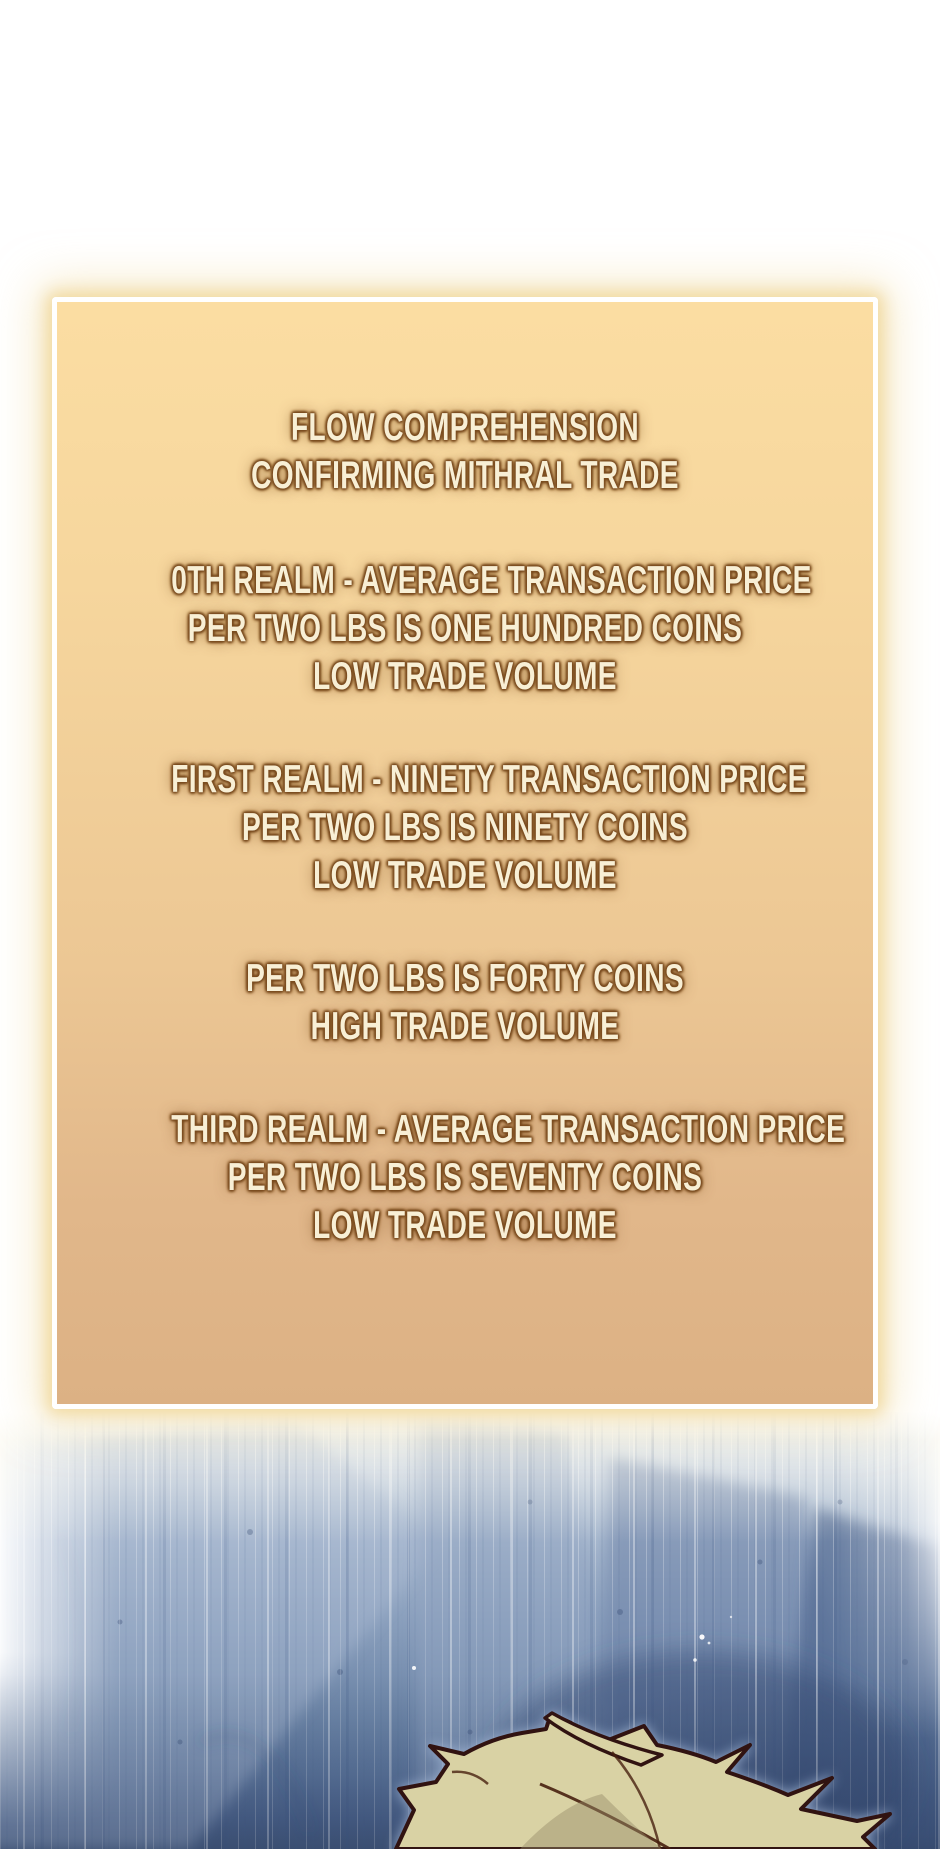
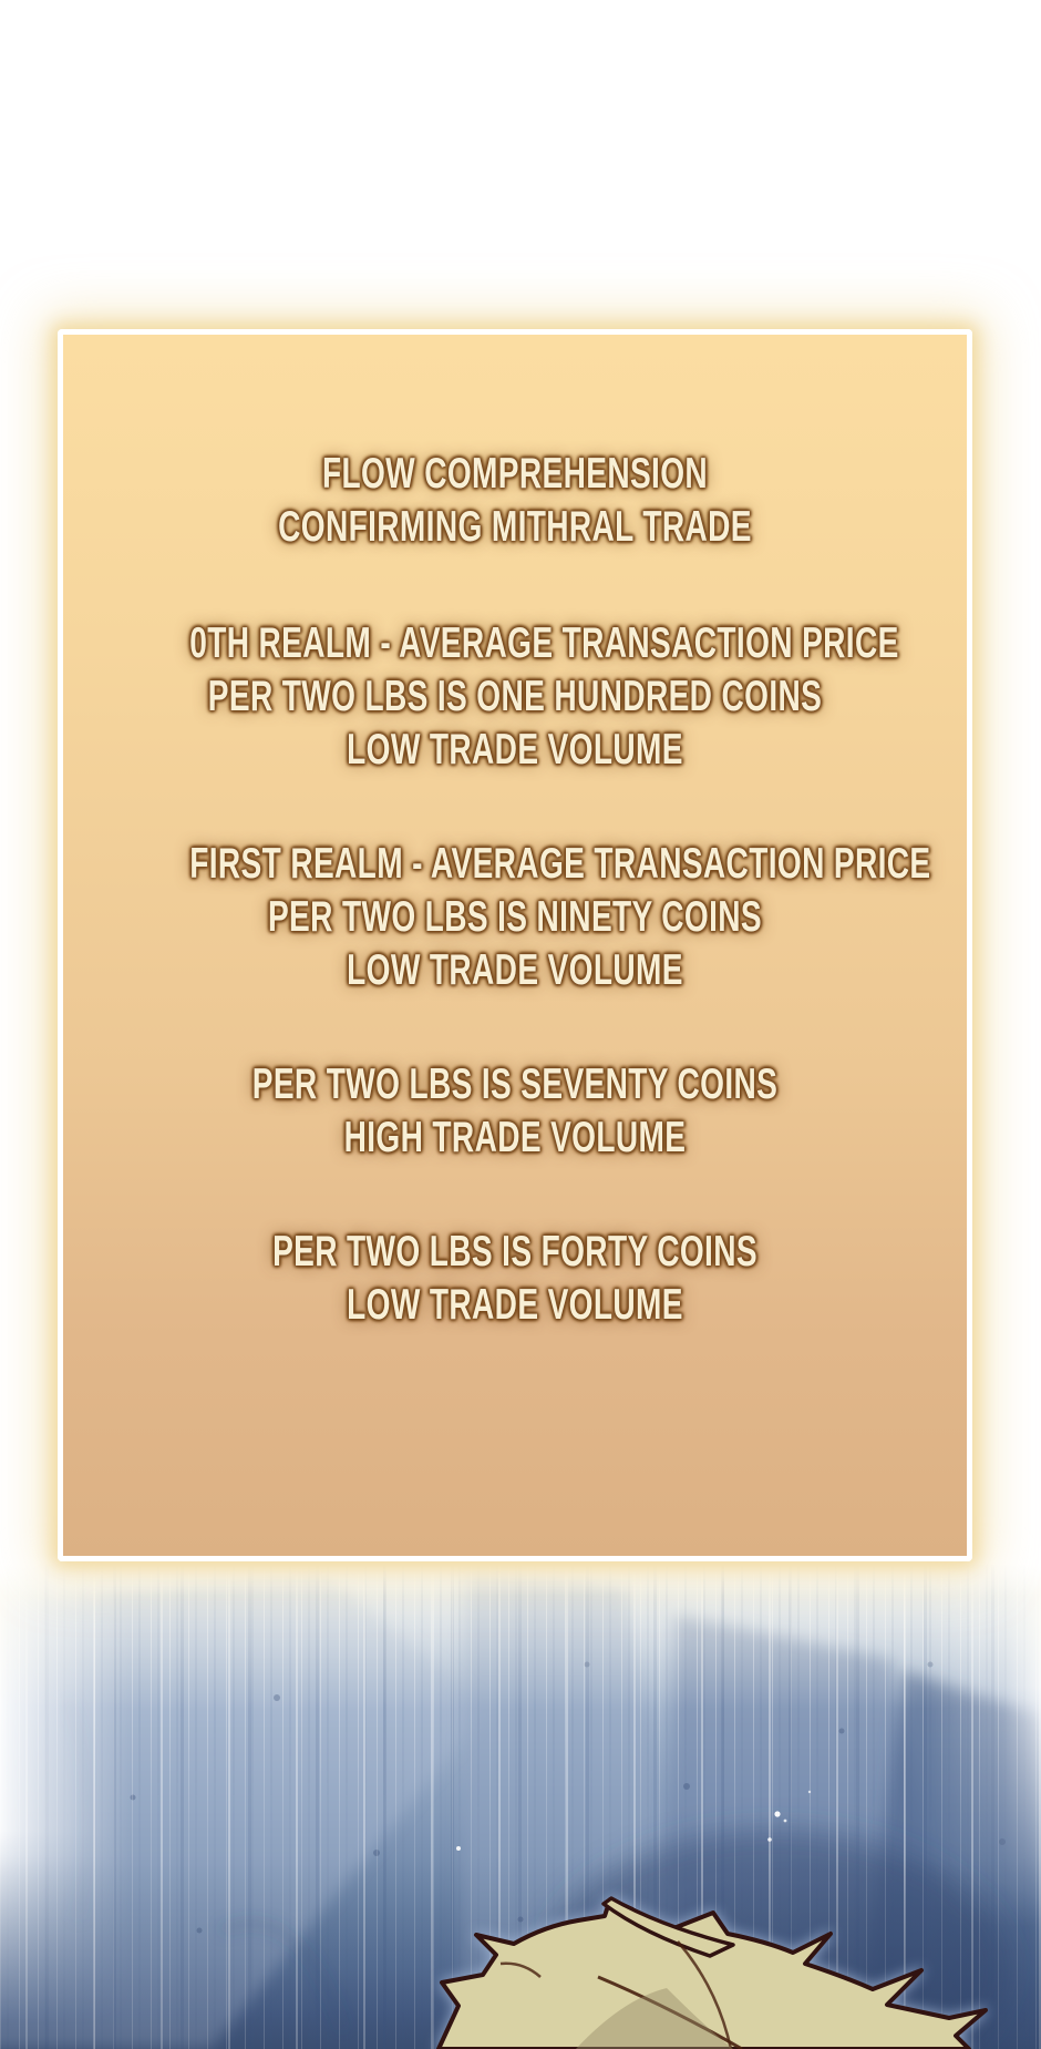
  FLOW COMPREHENSION
  CONFIRMING MITHRAL TRADE
  0TH REALM - AVERAGE TRANSACTION PRICE
  PER TWO LBS IS ONE HUNDRED COINS
  LOW TRADE VOLUME
- FIRST REALM - NINETY TRANSACTION PRICE
+ FIRST REALM - AVERAGE TRANSACTION PRICE
  PER TWO LBS IS NINETY COINS
  LOW TRADE VOLUME
- PER TWO LBS IS FORTY COINS
+ PER TWO LBS IS SEVENTY COINS
  HIGH TRADE VOLUME
- THIRD REALM - AVERAGE TRANSACTION PRICE
- PER TWO LBS IS SEVENTY COINS
+ PER TWO LBS IS FORTY COINS
  LOW TRADE VOLUME
